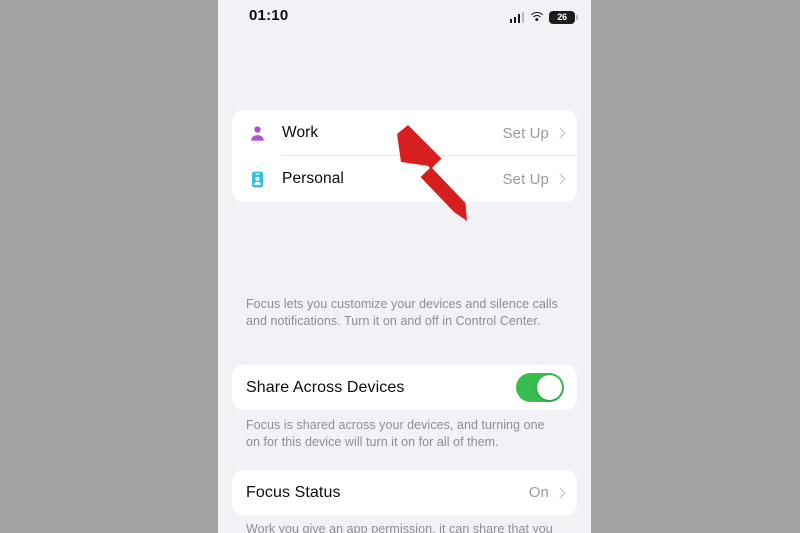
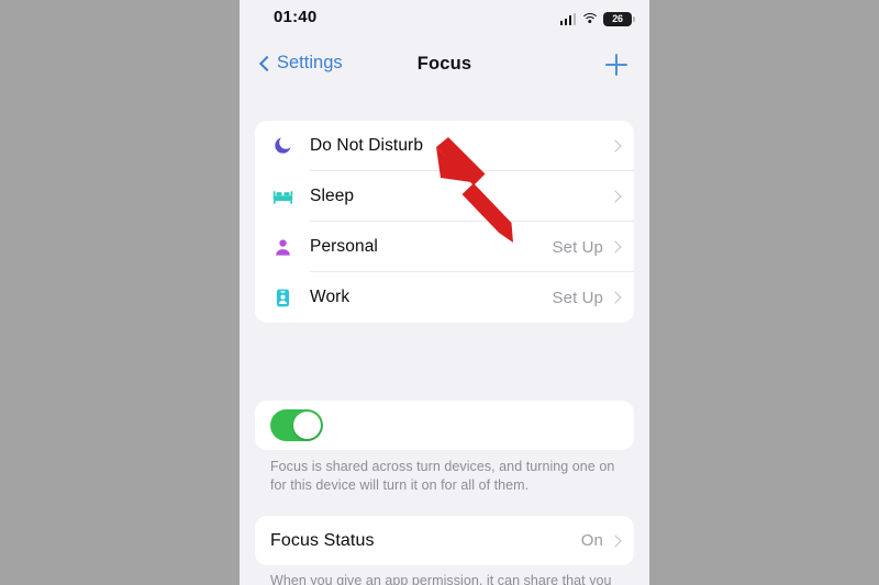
- 01:10
+ 01:40
  26
+ Settings
+ Focus
+ Do Not Disturb
+ Sleep
- Work
+ Personal
  Set Up
- Personal
+ Work
  Set Up
- Focus lets you customize your devices and silence calls and notifications. Turn it on and off in Control Center.
- Share Across Devices
- Focus is shared across your devices, and turning one on for this device will turn it on for all of them.
+ Focus is shared across turn devices, and turning one on for this device will turn it on for all of them.
  Focus Status
  On
- Work you give an app permission, it can share that you
+ When you give an app permission, it can share that you
